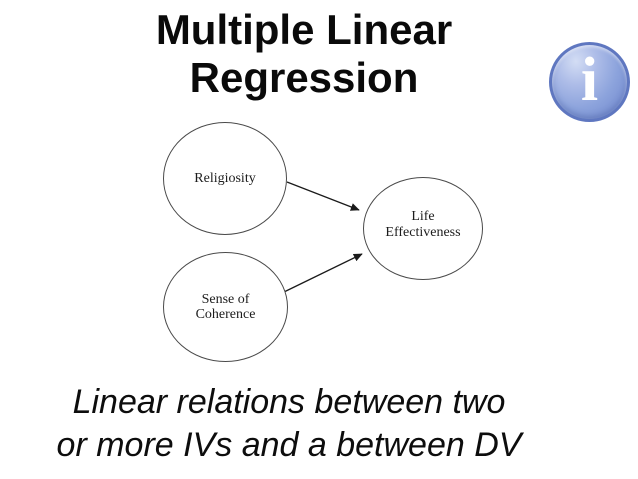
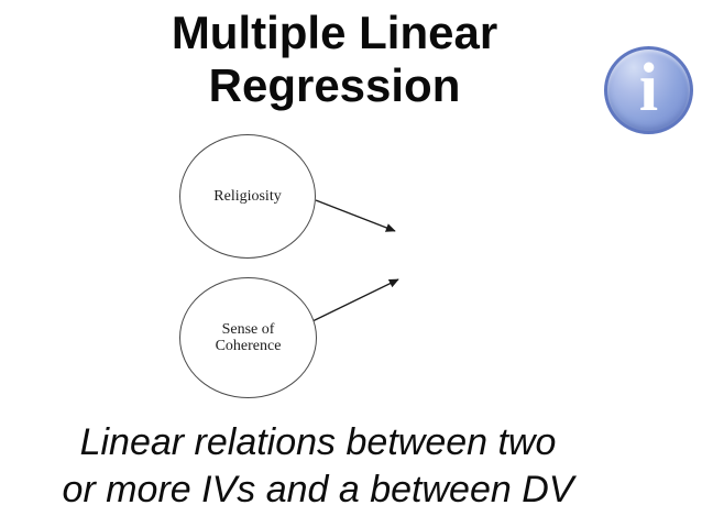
  Multiple Linear
  Regression
  i
  Religiosity
  Sense of
  Coherence
- Life
- Effectiveness
  Linear relations between two
  or more IVs and a between DV
